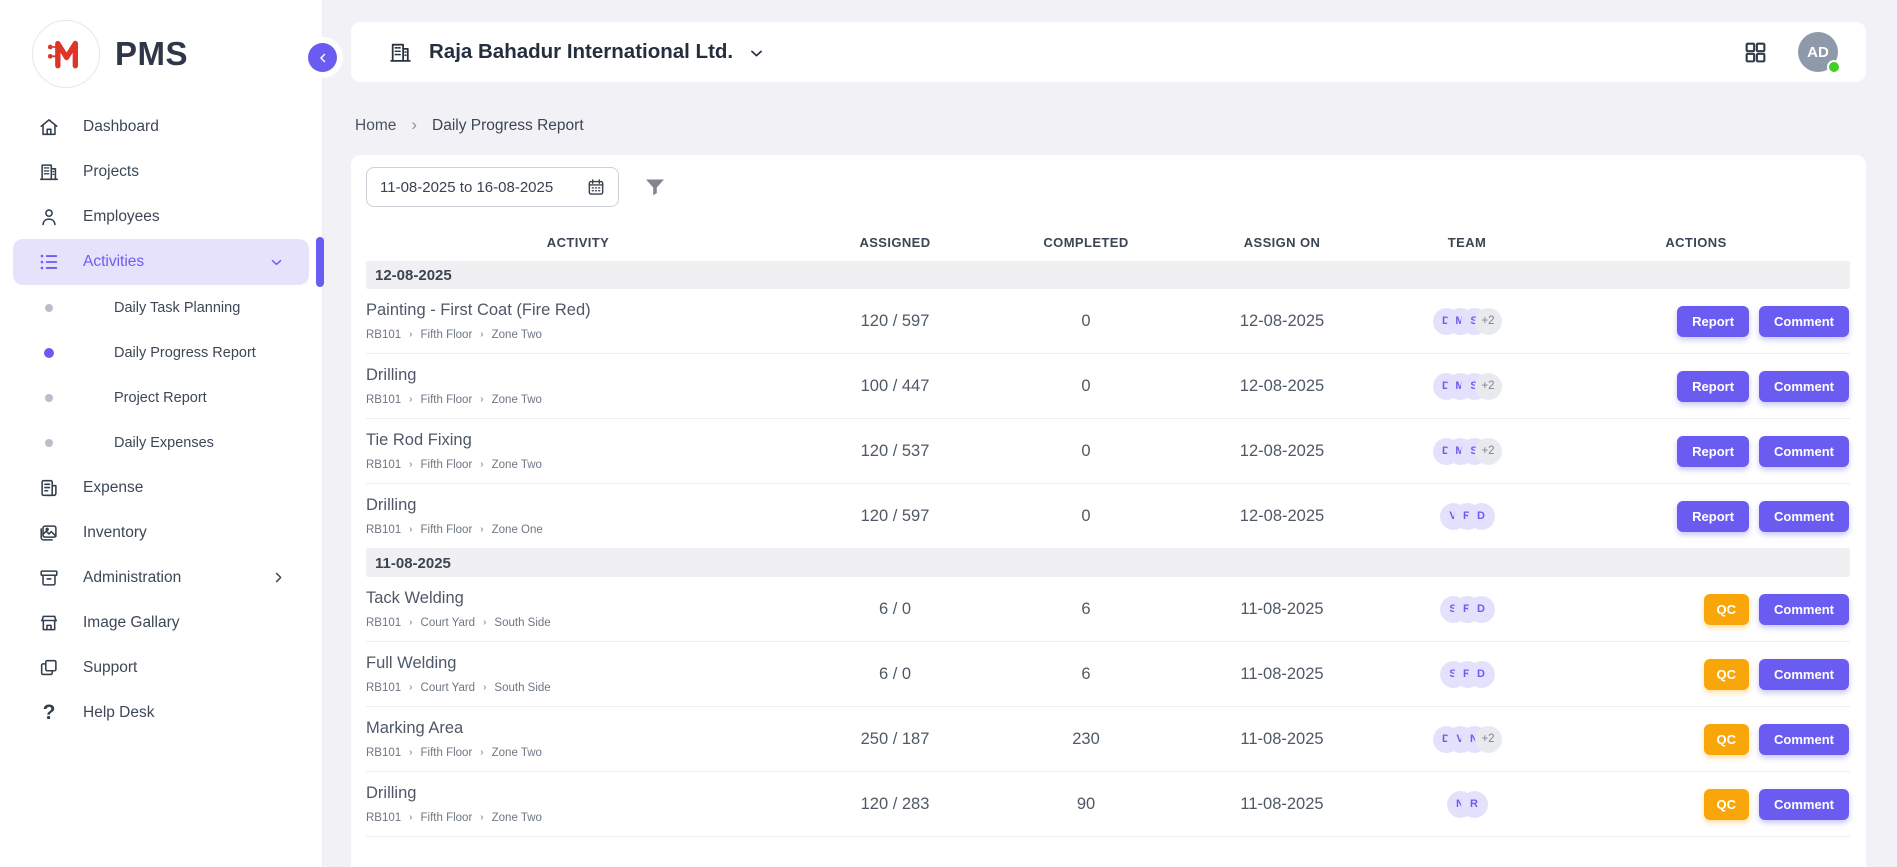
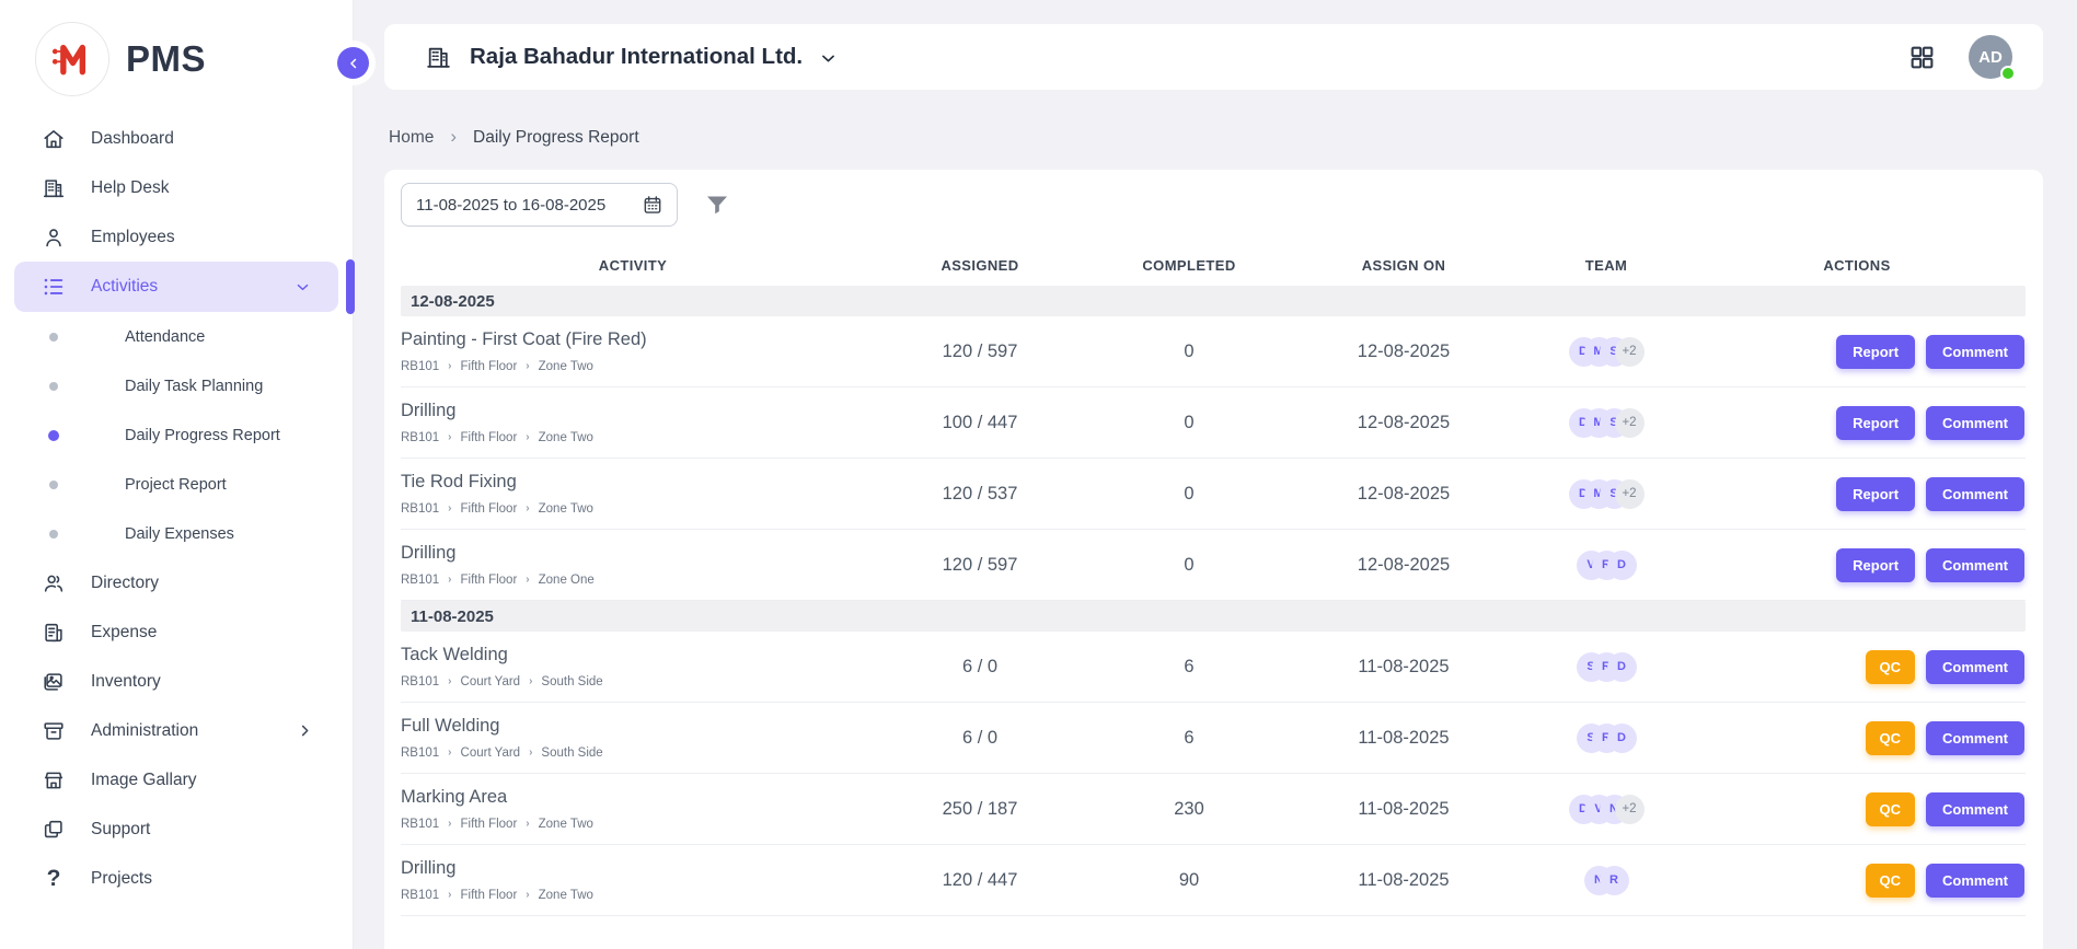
  PMS
  Dashboard
- Projects
+ Help Desk
  Employees
  Activities
+ Attendance
  Daily Task Planning
  Daily Progress Report
  Project Report
  Daily Expenses
+ Directory
  Expense
  Inventory
  Administration
  Image Gallary
  Support
  ?
- Help Desk
+ Projects
  Raja Bahadur International Ltd.
  AD
  Home
  ›
  Daily Progress Report
  11-08-2025 to 16-08-2025
  ACTIVITY
  ASSIGNED
  COMPLETED
  ASSIGN ON
  TEAM
  ACTIONS
  12-08-2025
  Painting - First Coat (Fire Red)
  RB101
  ›
  Fifth Floor
  ›
  Zone Two
  120 / 597
  0
  12-08-2025
  D
  M
  +2
  Report
  Comment
  Drilling
  RB101
  ›
  Fifth Floor
  ›
  Zone Two
  100 / 447
  0
  12-08-2025
  D
  M
  +2
  Report
  Comment
  Tie Rod Fixing
  RB101
  ›
  Fifth Floor
  ›
  Zone Two
  120 / 537
  0
  12-08-2025
  D
  M
  +2
  Report
  Comment
  Drilling
  RB101
  ›
  Fifth Floor
  ›
  Zone One
  120 / 597
  0
  12-08-2025
  R
  D
  Report
  Comment
  11-08-2025
  Tack Welding
  RB101
  ›
  Court Yard
  ›
  South Side
  6 / 0
  6
  11-08-2025
  R
  D
  QC
  Comment
  Full Welding
  RB101
  ›
  Court Yard
  ›
  South Side
  6 / 0
  6
  11-08-2025
  R
  D
  QC
  Comment
  Marking Area
  RB101
  ›
  Fifth Floor
  ›
  Zone Two
  250 / 187
  230
  11-08-2025
  D
  N
  +2
  QC
  Comment
  Drilling
  RB101
  ›
  Fifth Floor
  ›
  Zone Two
- 120 / 283
+ 120 / 447
  90
  11-08-2025
  N
  R
  QC
  Comment
